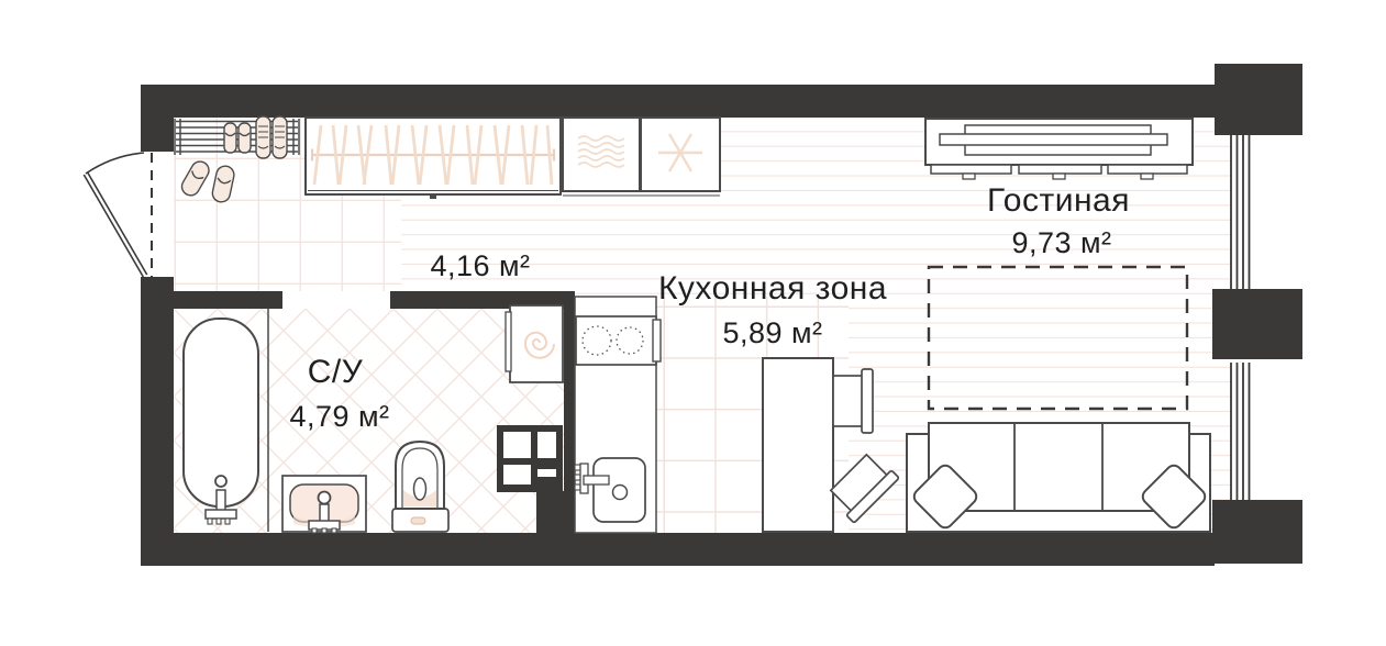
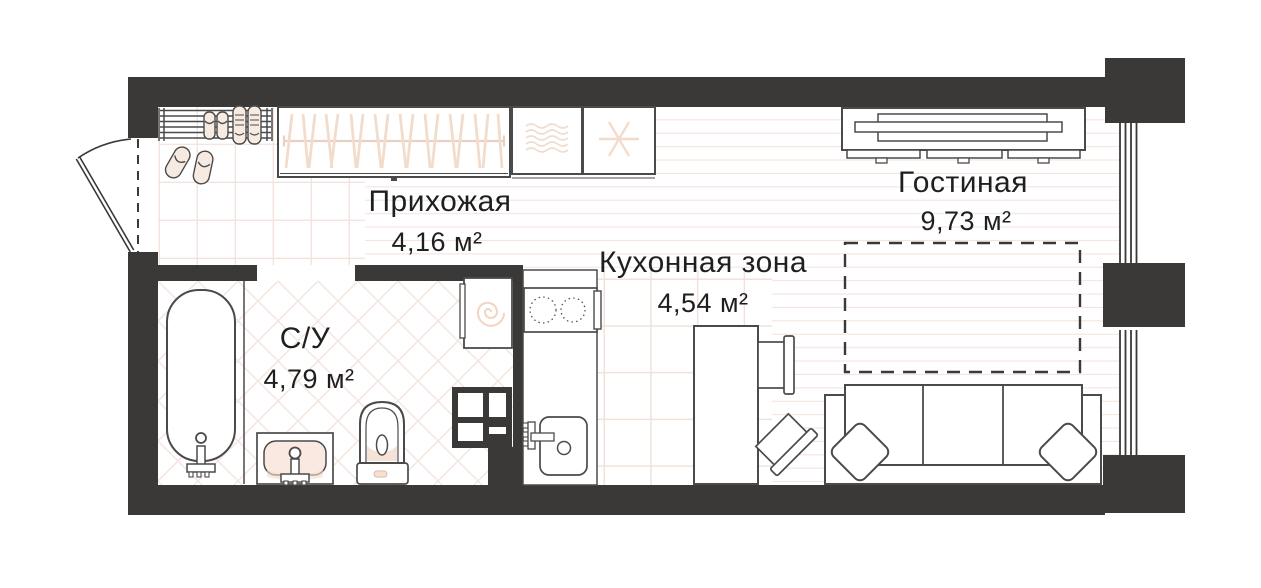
+ Прихожая
  4,16 м²
  Кухонная зона
- 5,89 м²
+ 4,54 м²
  Гостиная
  9,73 м²
  С/У
  4,79 м²
